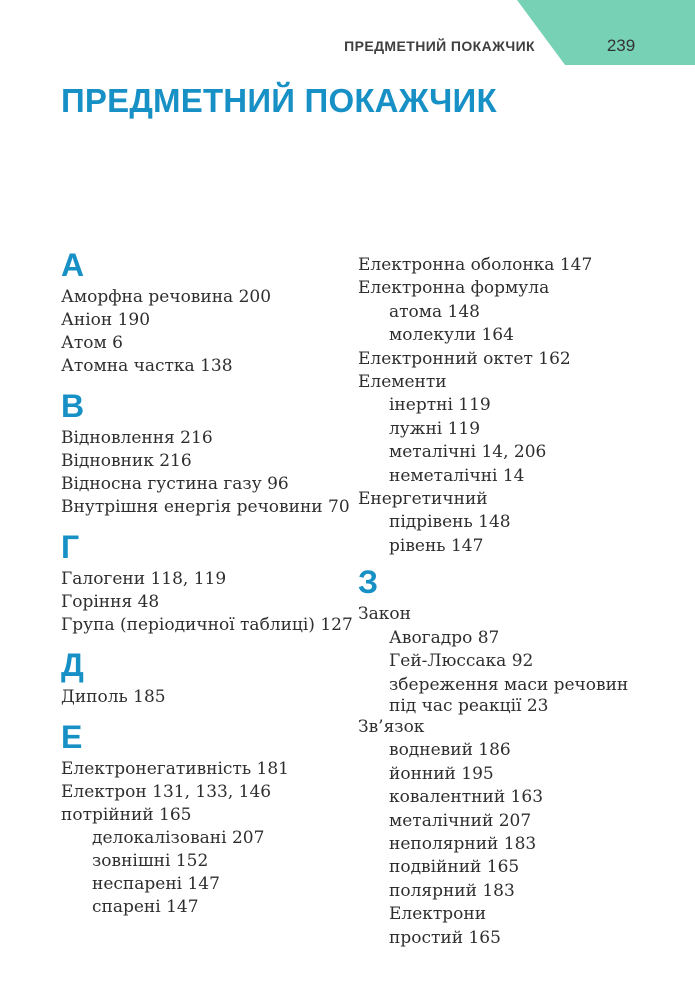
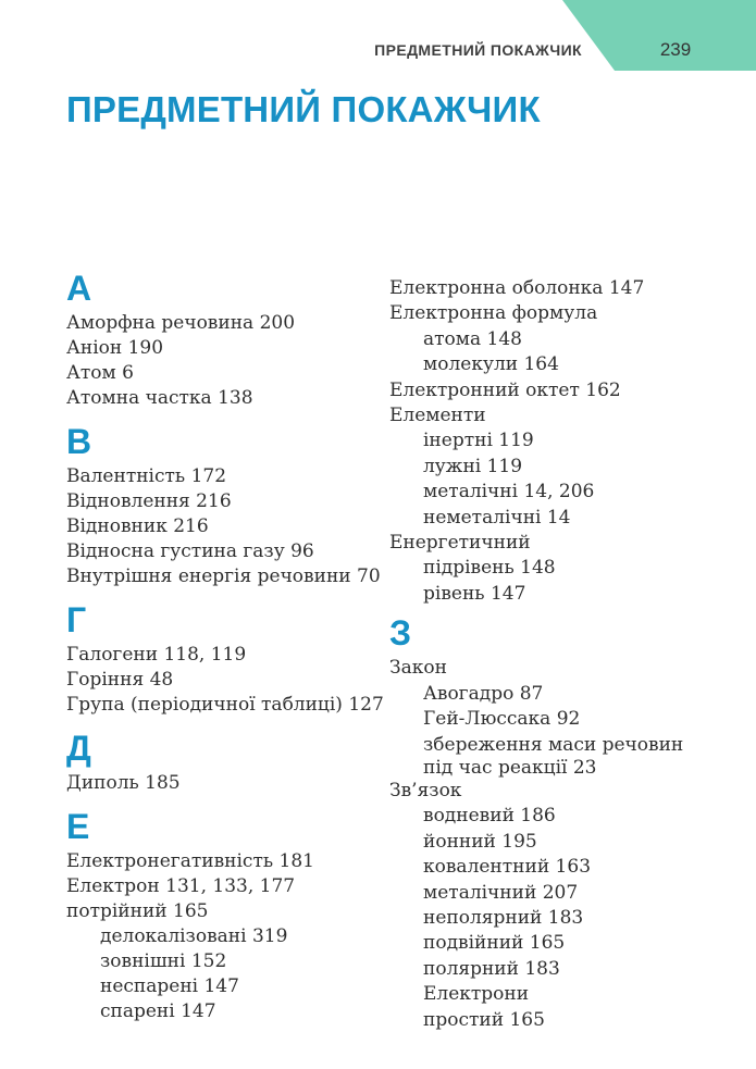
  ПРЕДМЕТНИЙ ПОКАЖЧИК
  239
  ПРЕДМЕТНИЙ ПОКАЖЧИК
  А
  Аморфна речовина 200
  Аніон 190
  Атом 6
  Атомна частка 138
  В
+ Валентність 172
  Відновлення 216
  Відновник 216
  Відносна густина газу 96
  Внутрішня енергія речовини 70
  Г
  Галогени 118, 119
  Горіння 48
  Група (періодичної таблиці) 127
  Д
  Диполь 185
  Е
  Електронегативність 181
- Електрон 131, 133, 146
+ Електрон 131, 133, 177
  потрійний 165
- делокалізовані 207
+ делокалізовані 319
  зовнішні 152
  неспарені 147
  спарені 147
  Електронна оболонка 147
  Електронна формула
  атома 148
  молекули 164
  Електронний октет 162
  Елементи
  інертні 119
  лужні 119
  металічні 14, 206
  неметалічні 14
  Енергетичний
  підрівень 148
  рівень 147
  З
  Закон
  Авогадро 87
  Гей-Люссака 92
  збереження маси речовин
  під час реакції 23
  Зв’язок
  водневий 186
  йонний 195
  ковалентний 163
  металічний 207
  неполярний 183
  подвійний 165
  полярний 183
  Електрони
  простий 165
